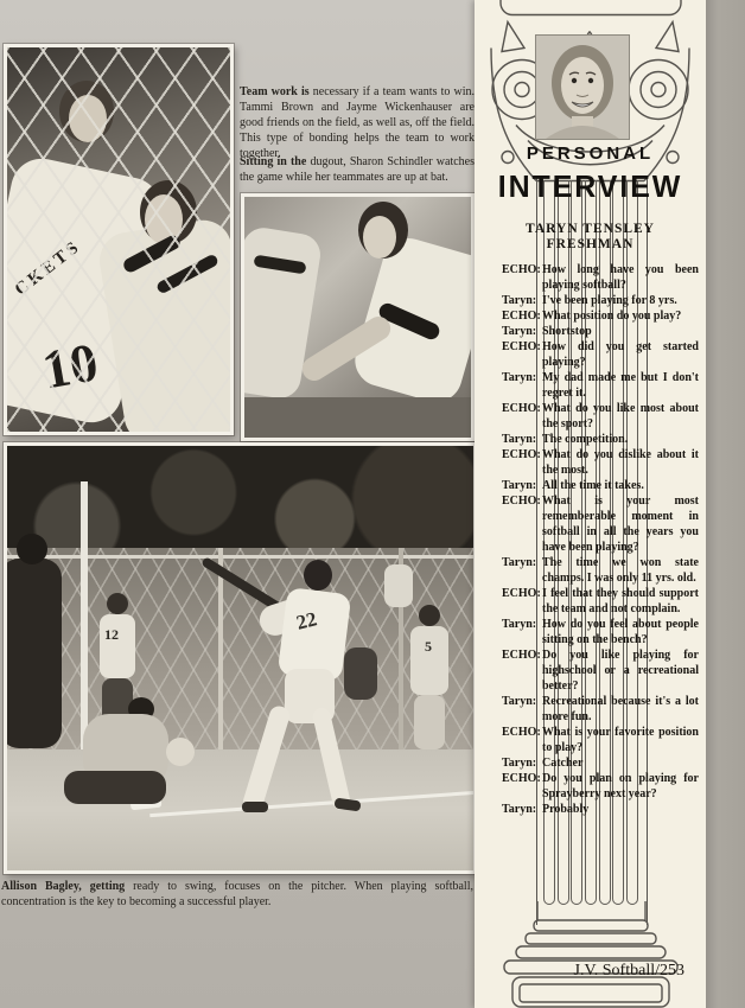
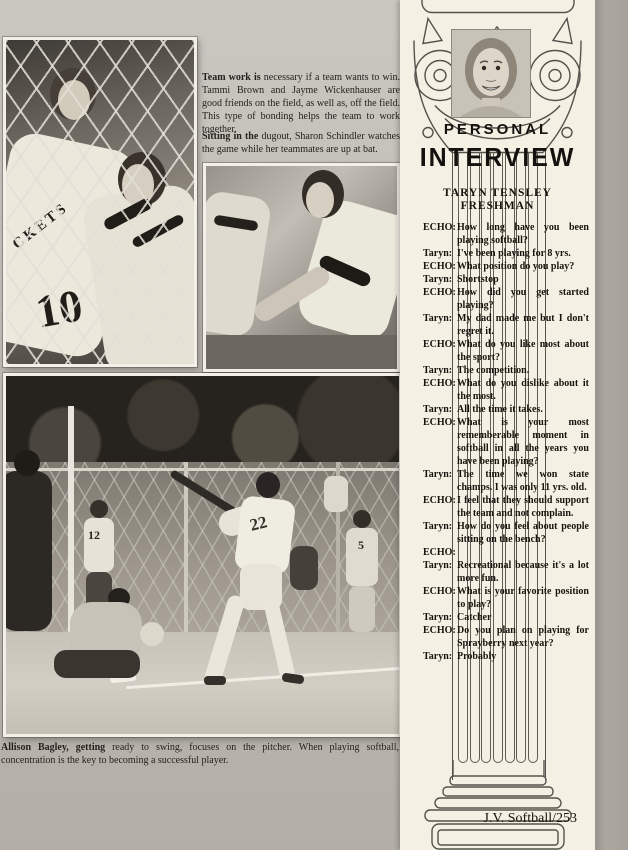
  Team work is necessary if a team wants to win. Tammi Brown and Jayme Wickenhauser are good friends on the field, as well as, off the field. This type of bonding helps the team to work together.
  Sitting in the dugout, Sharon Schindler watches the game while her teammates are up at bat.
  12
  5
  Allison Bagley, getting ready to swing, focuses on the pitcher. When playing softball, concentration is the key to becoming a successful player.
  PERSONAL
  INTERVIEW
  TARYN TENSLEY
  FRESHMAN
  ECHO:
  How long have you been playing softball?
  Taryn:
  I've been playing for 8 yrs.
  ECHO:
  What position do you play?
  Taryn:
  Shortstop
  ECHO:
  How did you get started playing?
  Taryn:
  My dad made me but I don't regret it.
  ECHO:
  What do you like most about the sport?
  Taryn:
  The competition.
  ECHO:
  What do you dislike about it the most.
  Taryn:
  All the time it takes.
  ECHO:
  What is your most rememberable moment in softball in all the years you have been playing?
  Taryn:
  The time we won state champs. I was only 11 yrs. old.
  ECHO:
  I feel that they should support the team and not complain.
  Taryn:
  How do you feel about people sitting on the bench?
  ECHO:
- Do you like playing for highschool or a recreational better?
  Taryn:
  Recreational because it's a lot more fun.
  ECHO:
  What is your favorite position to play?
  Taryn:
  Catcher
  ECHO:
  Do you plan on playing for Sprayberry next year?
  Taryn:
  Probably
  J.V. Softball/253
